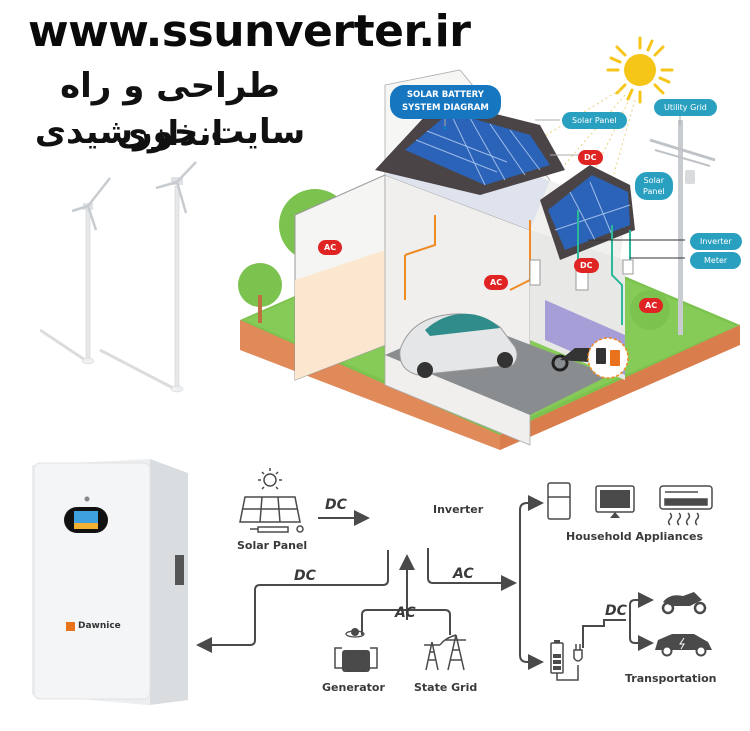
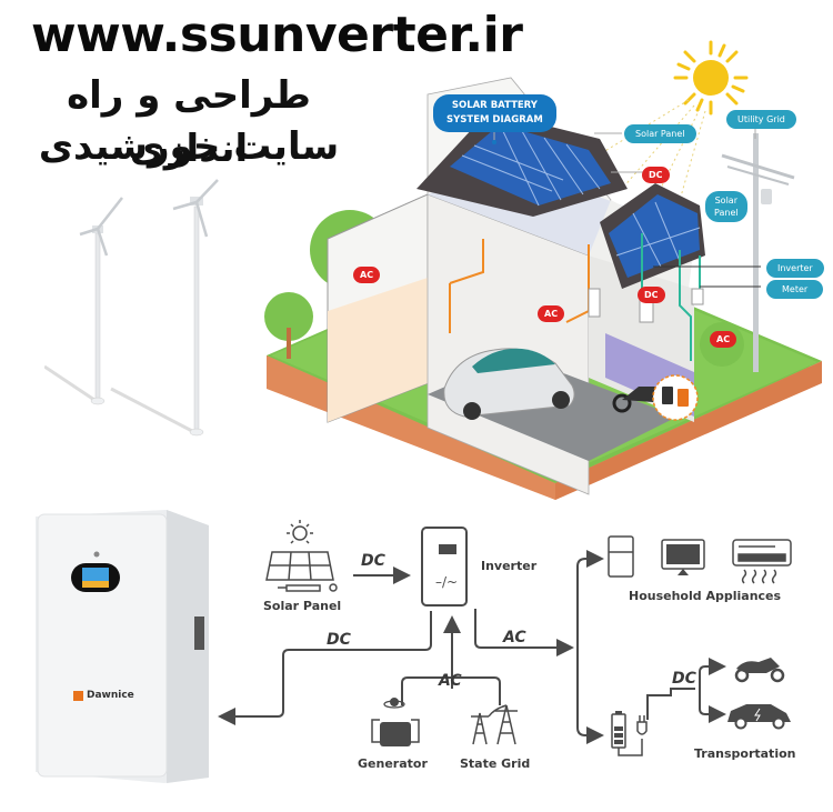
  www.ssunverter.ir
  طراحی و راه اندازی
  سایت خورشیدی
  SOLAR BATTERY
  SYSTEM DIAGRAM
  Solar Panel
  Solar
  Panel
  Utility Grid
  Inverter
  Meter
  DC
  DC
  AC
  AC
  AC
  Dawnice
+ –/~
  Solar Panel
  Inverter
  Household Appliances
  Generator
  State Grid
  Transportation
  DC
  DC
  AC
  AC
  DC
